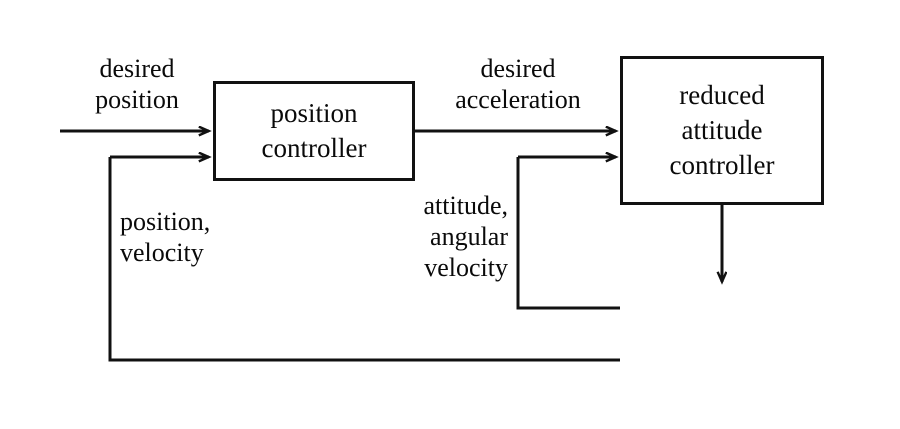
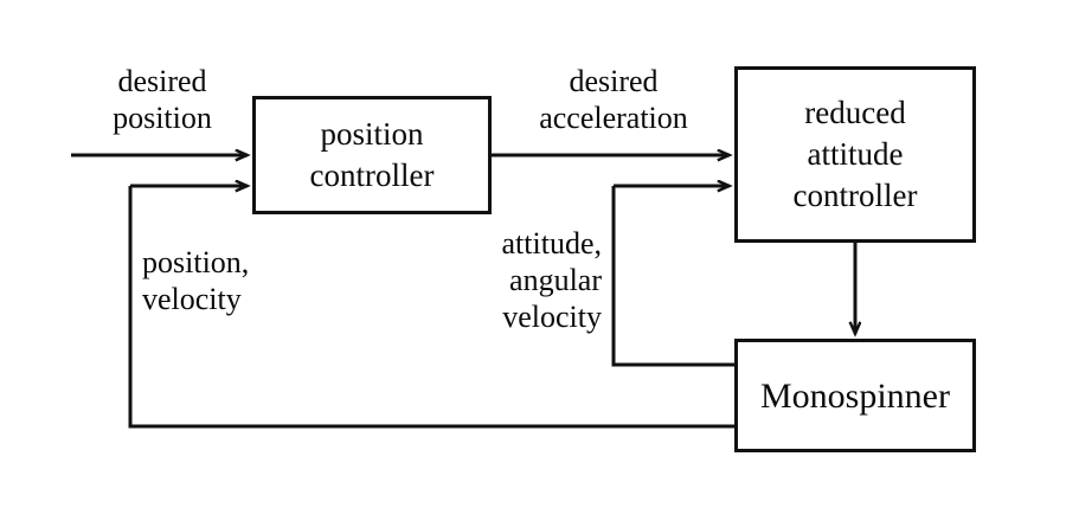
  position
  controller
  reduced
  attitude
  controller
+ Monospinner
  desired
  position
  desired
  acceleration
  position,
  velocity
  attitude,
  angular
  velocity
